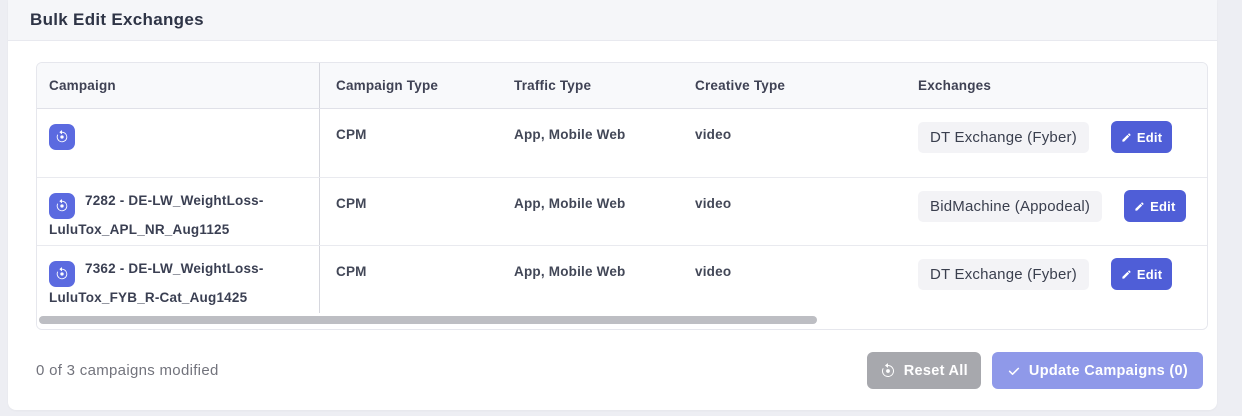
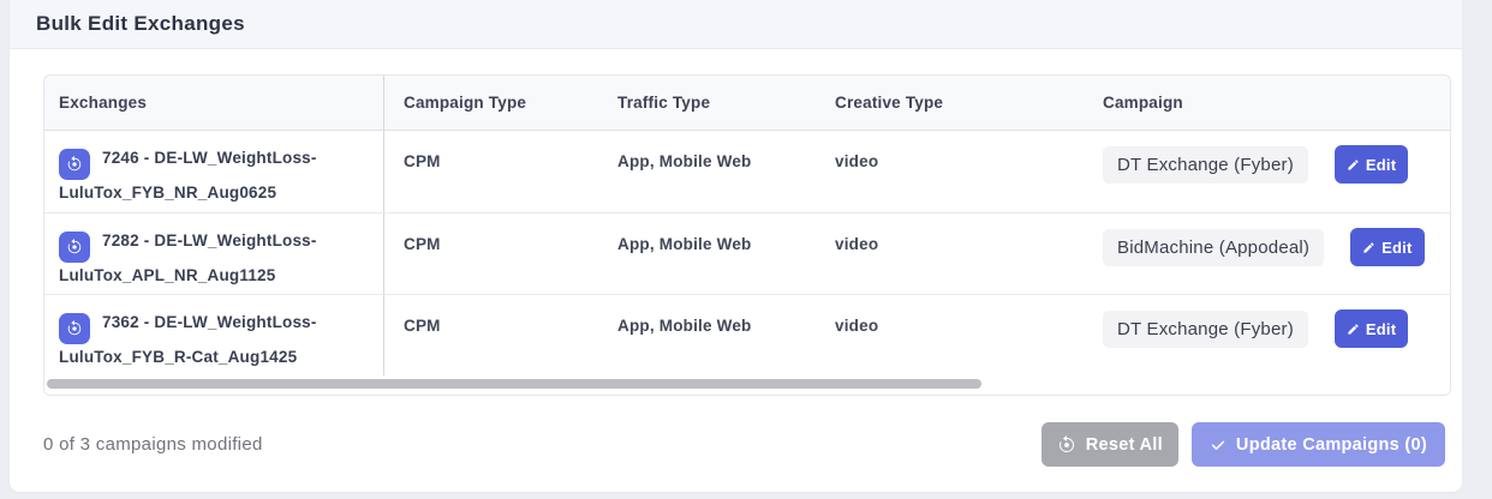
  Bulk Edit Exchanges
- Campaign
+ Exchanges
  Campaign Type
  Traffic Type
  Creative Type
- Exchanges
+ Campaign
+ 7246 - DE-LW_WeightLoss-LuluTox_FYB_NR_Aug0625
  CPM
  App, Mobile Web
  video
  DT Exchange (Fyber)
  Edit
  7282 - DE-LW_WeightLoss-LuluTox_APL_NR_Aug1125
  CPM
  App, Mobile Web
  video
  BidMachine (Appodeal)
  Edit
  7362 - DE-LW_WeightLoss-LuluTox_FYB_R-Cat_Aug1425
  CPM
  App, Mobile Web
  video
  DT Exchange (Fyber)
  Edit
  0 of 3 campaigns modified
  Reset All
  Update Campaigns (0)
